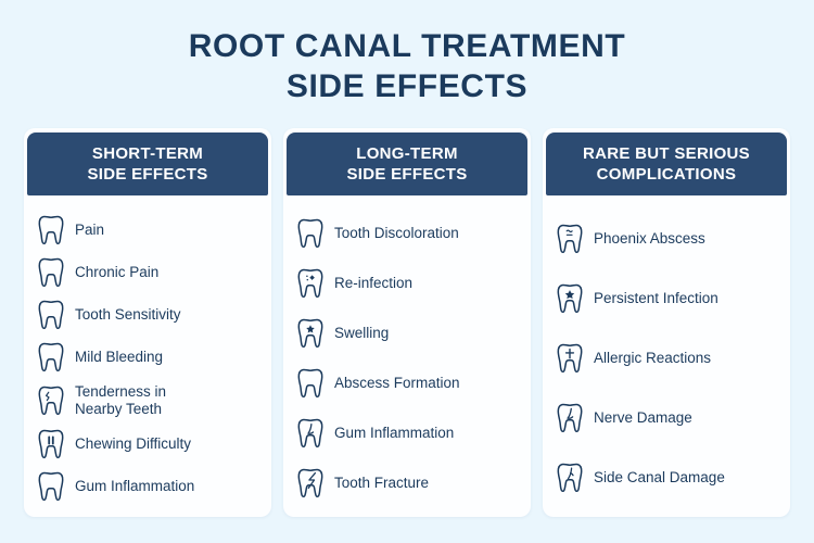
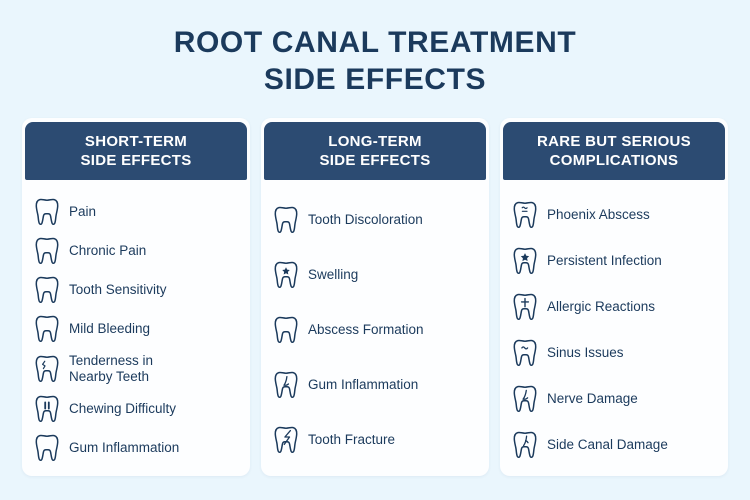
  ROOT CANAL TREATMENT
  SIDE EFFECTS
  SHORT-TERM
  SIDE EFFECTS
  Pain
  Chronic Pain
  Tooth Sensitivity
  Mild Bleeding
  Tenderness in
  Nearby Teeth
  Chewing Difficulty
  Gum Inflammation
  LONG-TERM
  SIDE EFFECTS
  Tooth Discoloration
- Re-infection
  Swelling
  Abscess Formation
  Gum Inflammation
  Tooth Fracture
  RARE BUT SERIOUS
  COMPLICATIONS
  Phoenix Abscess
  Persistent Infection
  Allergic Reactions
+ Sinus Issues
  Nerve Damage
  Side Canal Damage
